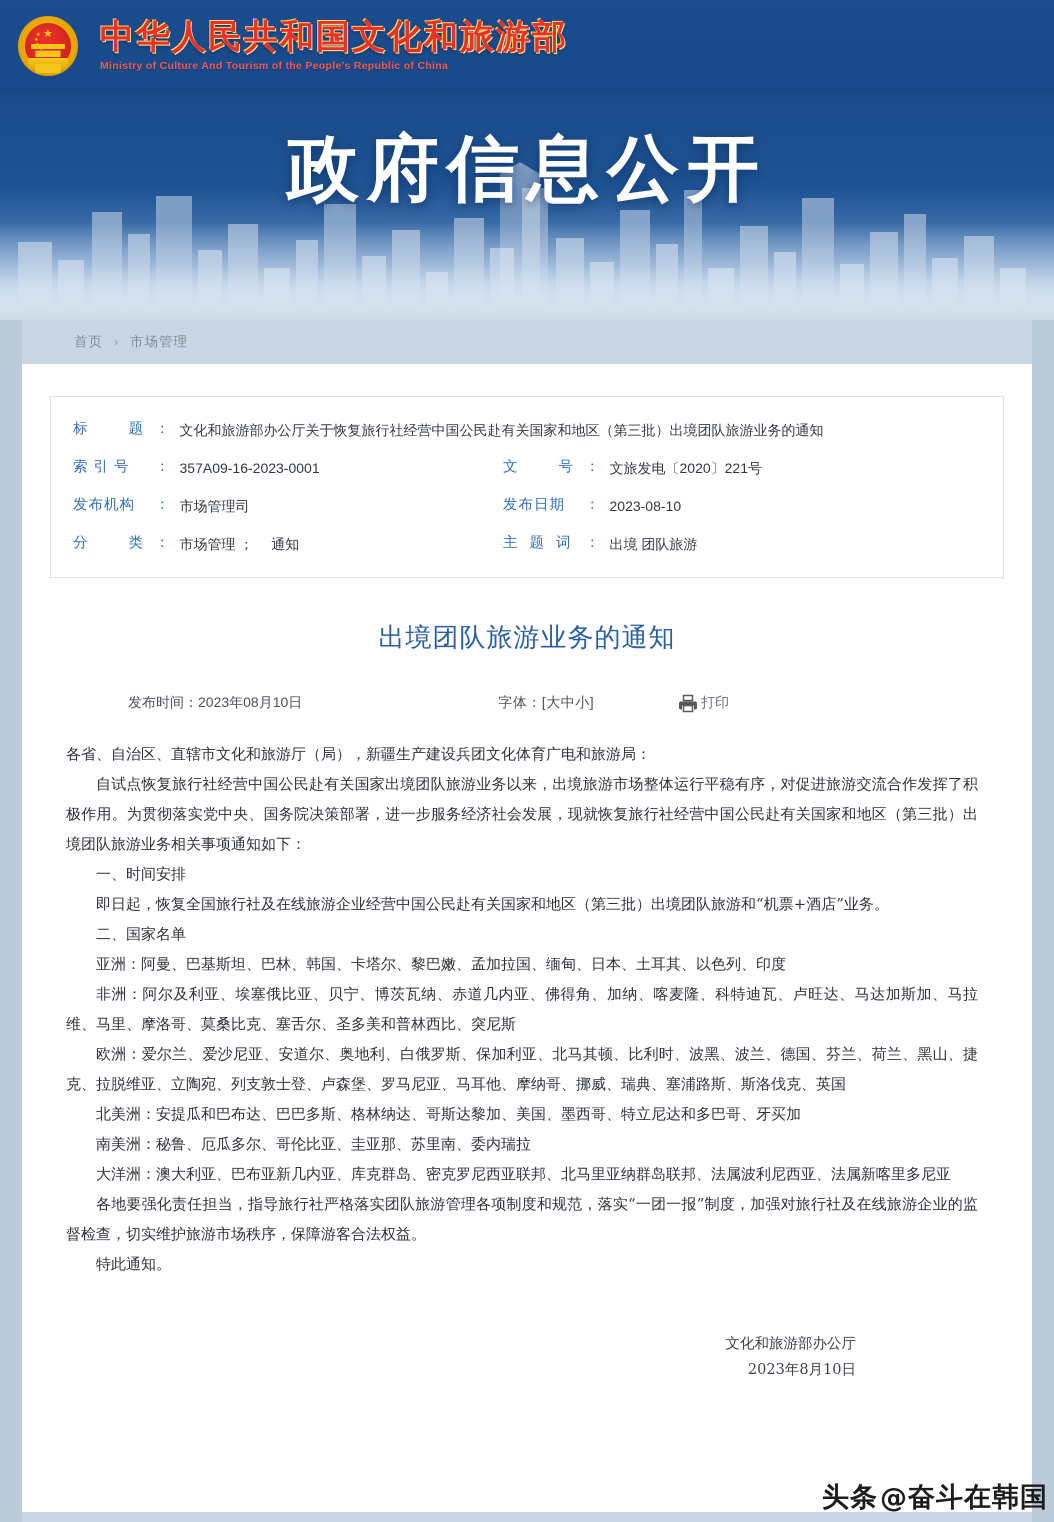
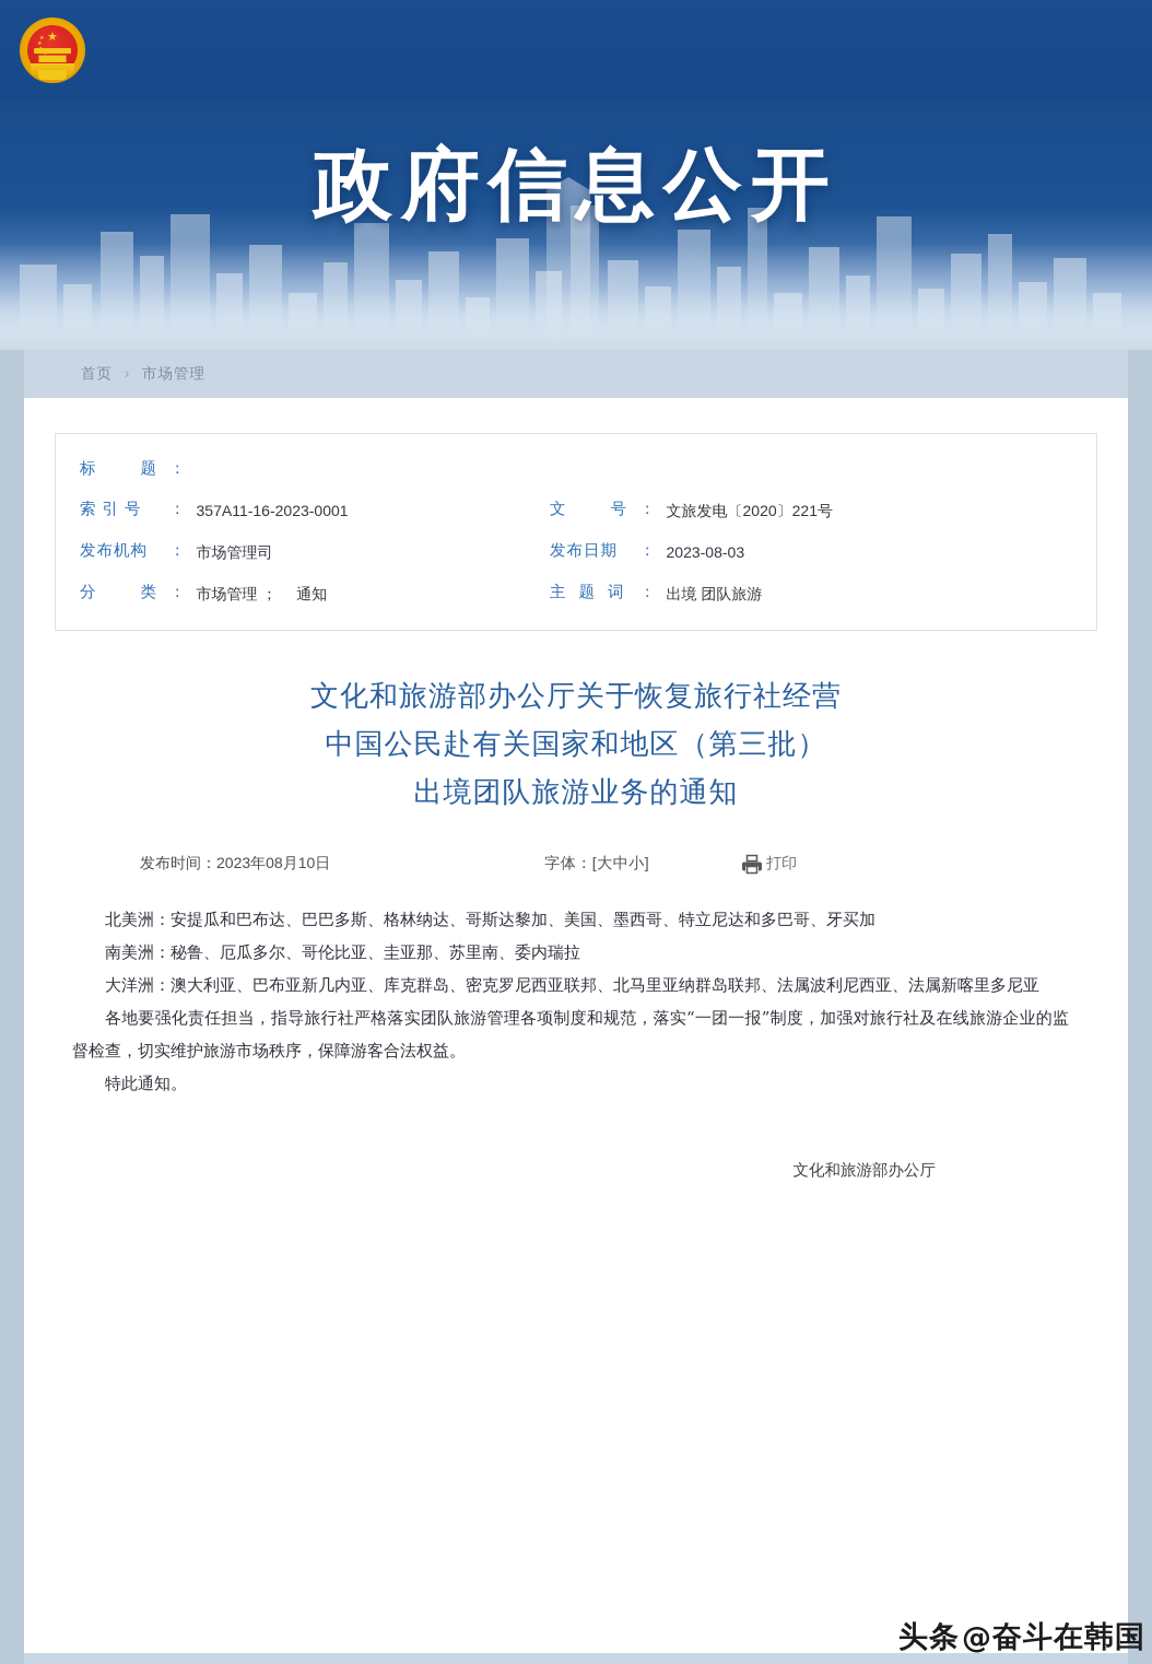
  ★
- 中华人民共和国文化和旅游部
- Ministry of Culture And Tourism of the People′s Republic of China
  政府信息公开
  首页 › 市场管理
  标 题
  ：
- 文化和旅游部办公厅关于恢复旅行社经营中国公民赴有关国家和地区（第三批）出境团队旅游业务的通知
  索 引 号
  ：
- 357A09-16-2023-0001
+ 357A11-16-2023-0001
  文 号
  ：
  文旅发电〔2020〕221号
  发布机构
  ：
  市场管理司
  发布日期
  ：
- 2023-08-10
+ 2023-08-03
  分 类
  ：
  市场管理 ； 通知
  主 题 词
  ：
  出境 团队旅游
+ 文化和旅游部办公厅关于恢复旅行社经营
+ 中国公民赴有关国家和地区（第三批）
  出境团队旅游业务的通知
  发布时间：2023年08月10日
  字体：[大中小]
  打印
- 各省、自治区、直辖市文化和旅游厅（局），新疆生产建设兵团文化体育广电和旅游局：
- 自试点恢复旅行社经营中国公民赴有关国家出境团队旅游业务以来，出境旅游市场整体运行平稳有序，对促进旅游交流合作发挥了积极作用。为贯彻落实党中央、国务院决策部署，进一步服务经济社会发展，现就恢复旅行社经营中国公民赴有关国家和地区（第三批）出境团队旅游业务相关事项通知如下：
- 一、时间安排
- 即日起，恢复全国旅行社及在线旅游企业经营中国公民赴有关国家和地区（第三批）出境团队旅游和“机票+酒店”业务。
- 二、国家名单
- 亚洲：阿曼、巴基斯坦、巴林、韩国、卡塔尔、黎巴嫩、孟加拉国、缅甸、日本、土耳其、以色列、印度
- 非洲：阿尔及利亚、埃塞俄比亚、贝宁、博茨瓦纳、赤道几内亚、佛得角、加纳、喀麦隆、科特迪瓦、卢旺达、马达加斯加、马拉维、马里、摩洛哥、莫桑比克、塞舌尔、圣多美和普林西比、突尼斯
- 欧洲：爱尔兰、爱沙尼亚、安道尔、奥地利、白俄罗斯、保加利亚、北马其顿、比利时、波黑、波兰、德国、芬兰、荷兰、黑山、捷克、拉脱维亚、立陶宛、列支敦士登、卢森堡、罗马尼亚、马耳他、摩纳哥、挪威、瑞典、塞浦路斯、斯洛伐克、英国
  北美洲：安提瓜和巴布达、巴巴多斯、格林纳达、哥斯达黎加、美国、墨西哥、特立尼达和多巴哥、牙买加
  南美洲：秘鲁、厄瓜多尔、哥伦比亚、圭亚那、苏里南、委内瑞拉
  大洋洲：澳大利亚、巴布亚新几内亚、库克群岛、密克罗尼西亚联邦、北马里亚纳群岛联邦、法属波利尼西亚、法属新喀里多尼亚
  各地要强化责任担当，指导旅行社严格落实团队旅游管理各项制度和规范，落实“一团一报”制度，加强对旅行社及在线旅游企业的监督检查，切实维护旅游市场秩序，保障游客合法权益。
  特此通知。
  文化和旅游部办公厅
- 2023年8月10日
  头条
  @
  奋斗在韩国
